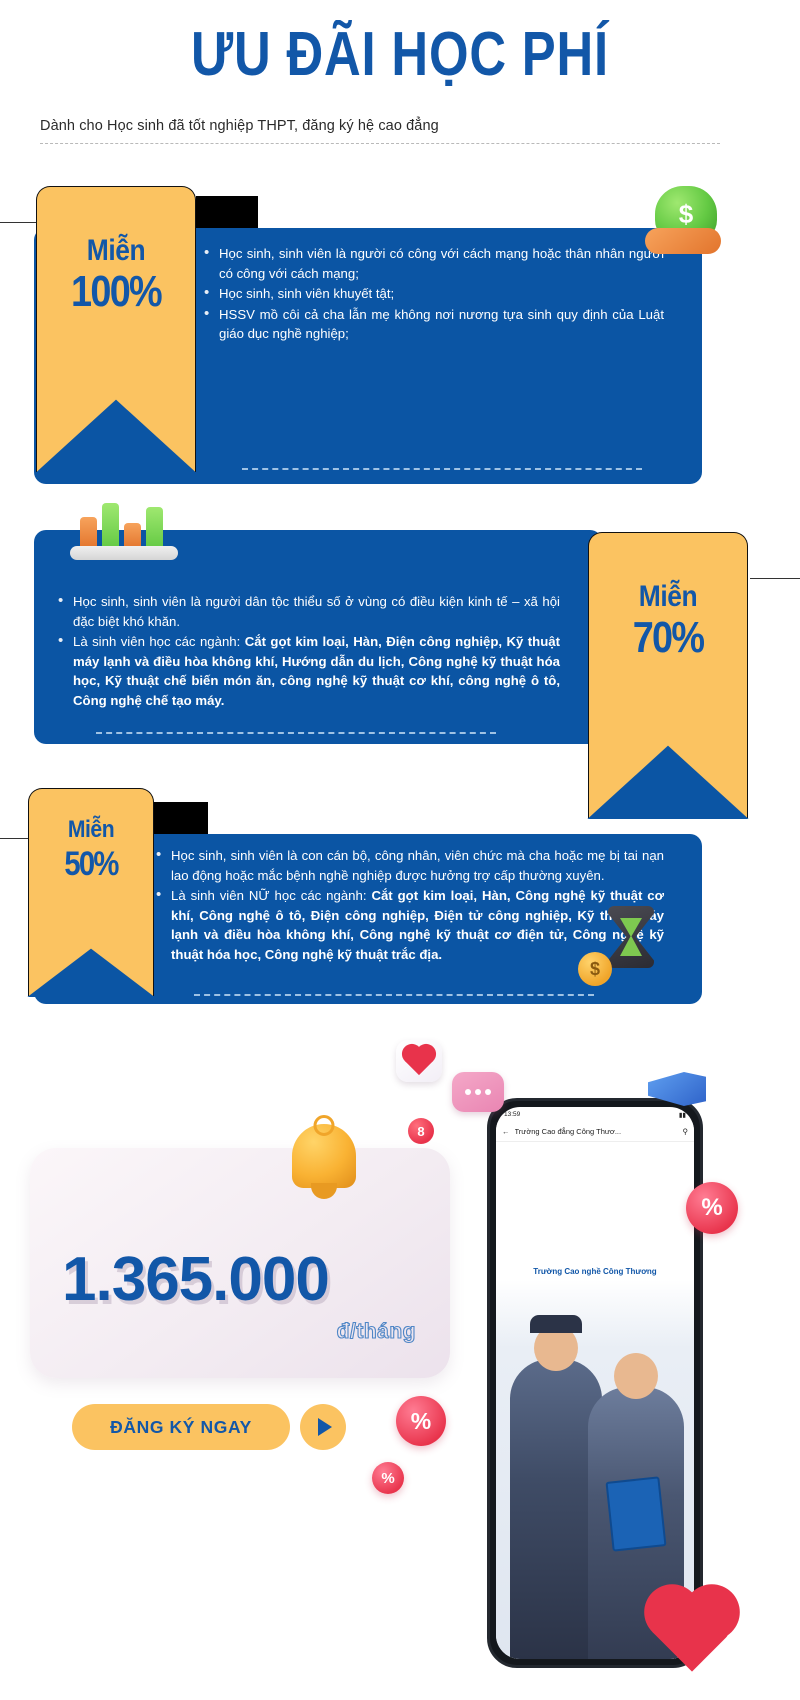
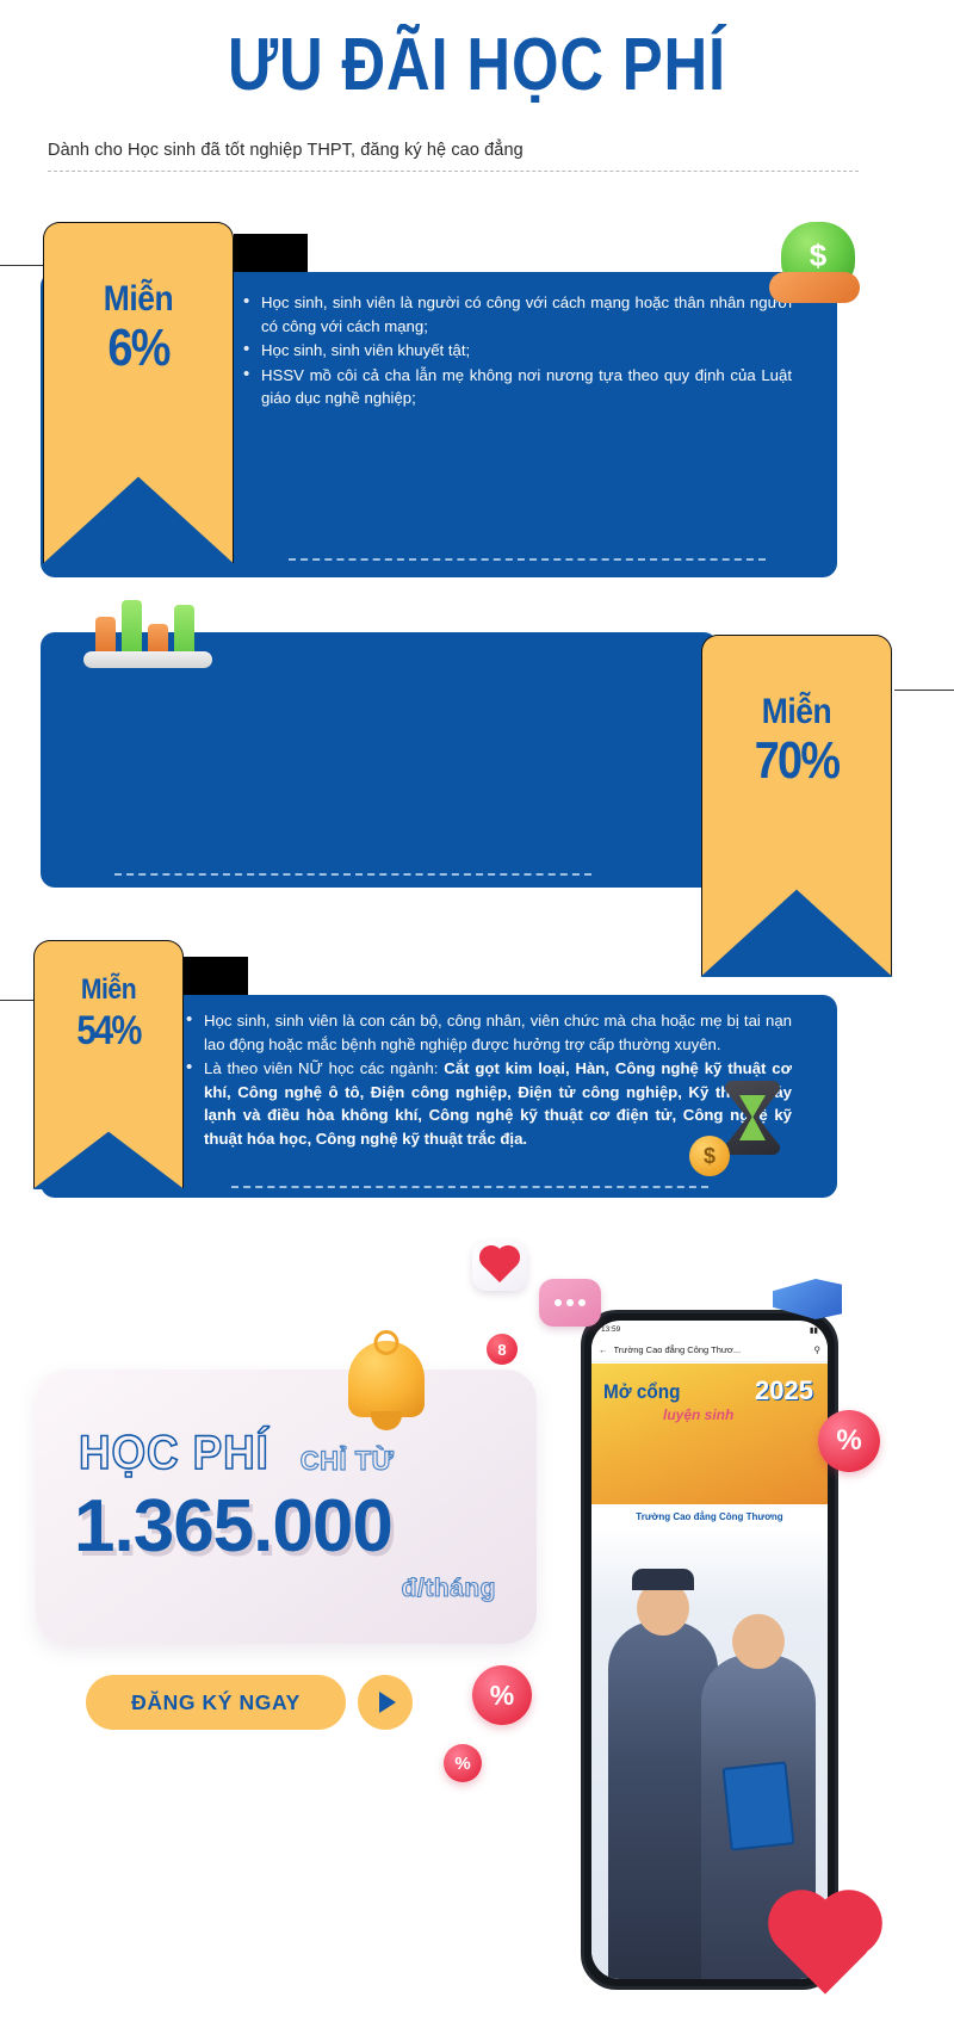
  ƯU ĐÃI HỌC PHÍ
  Dành cho Học sinh đã tốt nghiệp THPT, đăng ký hệ cao đẳng
  Học sinh, sinh viên là người có công với cách mạng hoặc thân nhân ngư có công với cách mạng;
  Học sinh, sinh viên khuyết tật;
- HSSV mồ côi cả cha lẫn mẹ không nơi nương tựa sinh quy định của Luật giáo dục nghề nghiệp;
+ HSSV mồ côi cả cha lẫn mẹ không nơi nương tựa theo quy định của Luật giáo dục nghề nghiệp;
  Miễn
- 100%
+ 6%
  $
- Học sinh, sinh viên là người dân tộc thiểu số ở vùng có điều kiện kinh tế – xã hội đặc biệt khó khăn.
- Là sinh viên học các ngành: Cắt gọt kim loại, Hàn, Điện công nghiệp, Kỹ thuật máy lạnh và điều hòa không khí, Hướng dẫn du lịch, Công nghệ kỹ thuật hóa học, Kỹ thuật chế biến món ăn, công nghệ kỹ thuật cơ khí, công nghệ ô tô, Công nghệ chế tạo máy.
  Miễn
  70%
  Học sinh, sinh viên là con cán bộ, công nhân, viên chức mà cha hoặc mẹ bị tai nạn lao động hoặc mắc bệnh nghề nghiệp được hưởng trợ cấp thường xuyên.
- Là sinh viên NỮ học các ngành: Cắt gọt kim loại, Hàn, Công nghệ kỹ thuật cơ khí, Công nghệ ô tô, Điện công nghiệp, Điện tử công nghiệp, Kỹ tháy lạnh và điều hòa không khí, Công nghệ kỹ thuật cơ điện tử, Công ngệ kỹ thuật hóa học, Công nghệ kỹ thuật trắc địa.
+ Là theo viên NỮ học các ngành: Cắt gọt kim loại, Hàn, Công nghệ kỹ thuật cơ khí, Công nghệ ô tô, Điện công nghiệp, Điện tử công nghiệp, Kỹ tháy lạnh và điều hòa không khí, Công nghệ kỹ thuật cơ điện tử, Công ngệ kỹ thuật hóa học, Công nghệ kỹ thuật trắc địa.
  Miễn
- 50%
+ 54%
  $
+ HỌC PHÍ
+ CHỈ TỪ
  1.365.000
  đ/tháng
  ĐĂNG KÝ NGAY
  ←
  Trường Cao đẳng Công Thươ...
  ⚲
+ Mở cổng
+ luyện sinh
+ 2025
- Trường Cao nghề Công Thương
+ Trường Cao đẳng Công Thương
  8
  %
  %
  %
